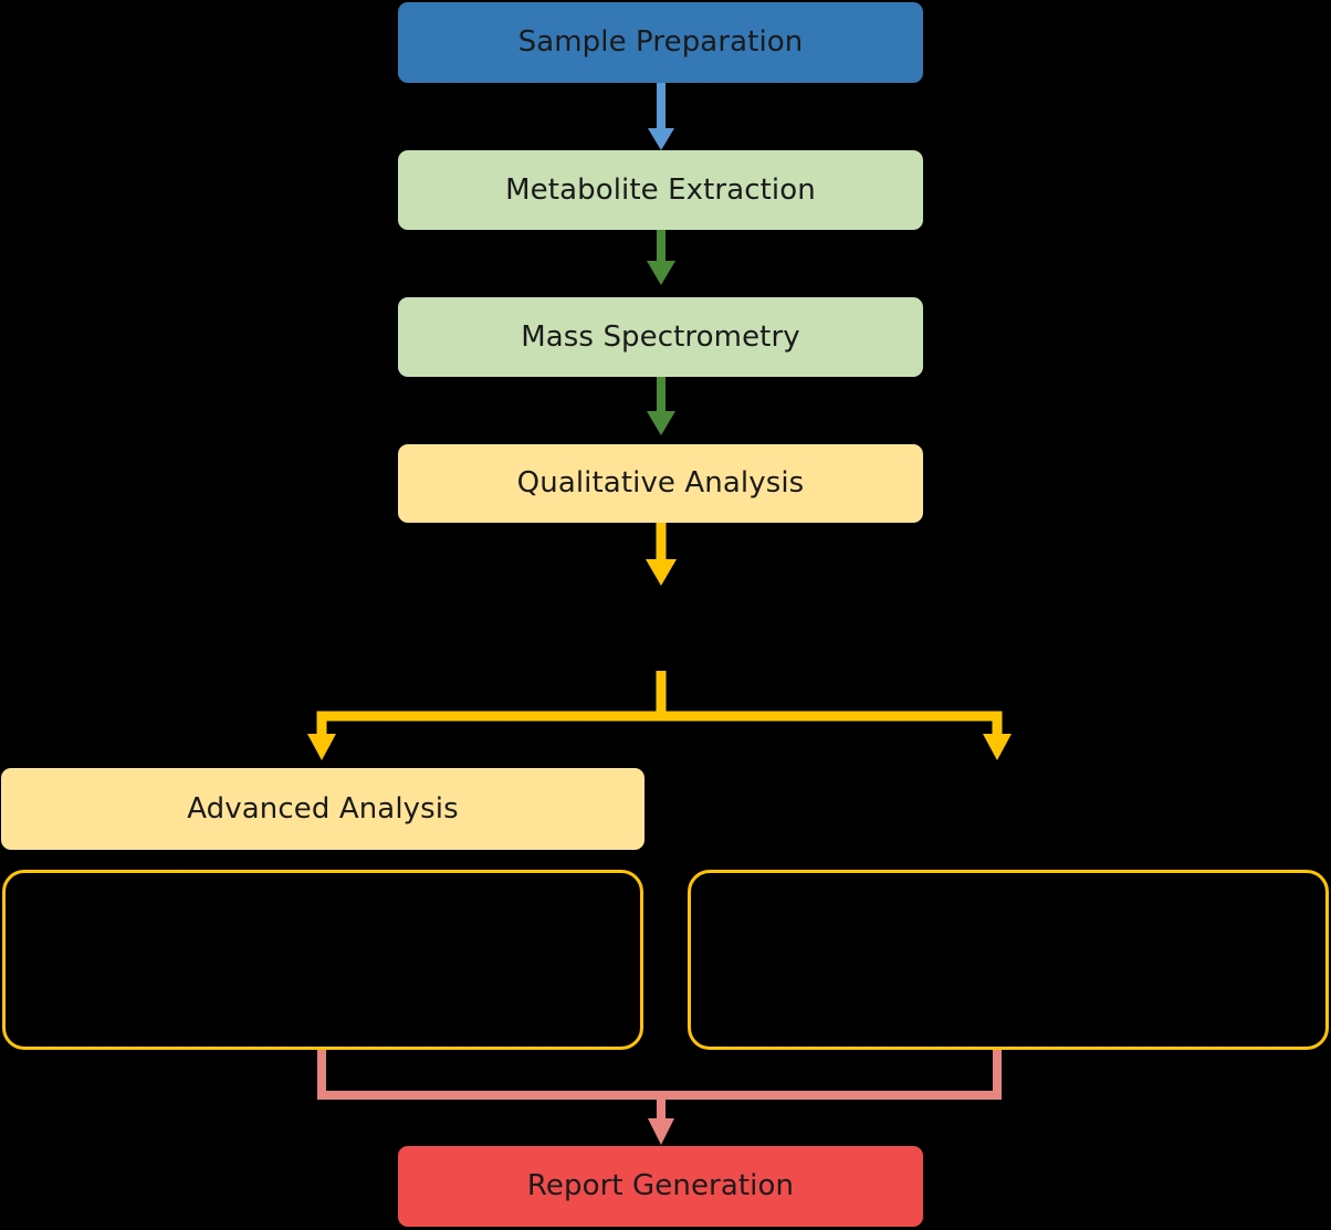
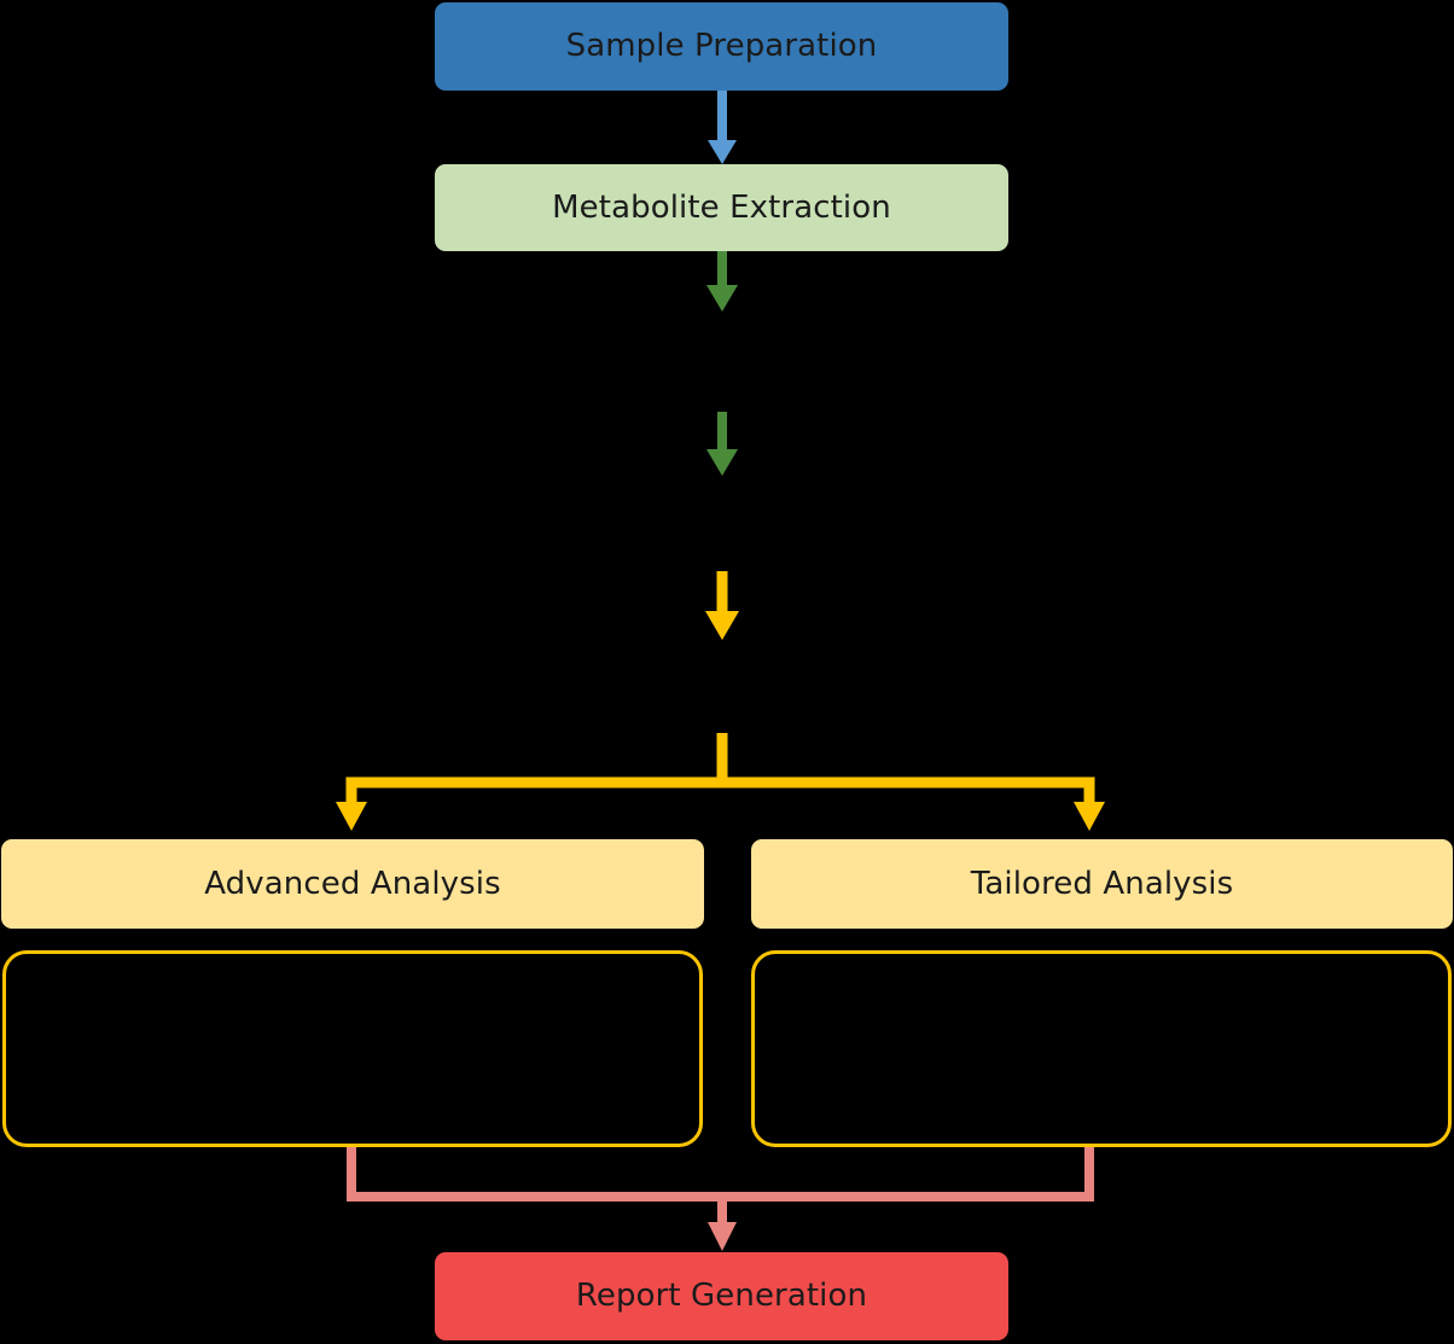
  Sample Preparation
  Metabolite Extraction
- Mass Spectrometry
- Qualitative Analysis
  Advanced Analysis
+ Tailored Analysis
  Report Generation
